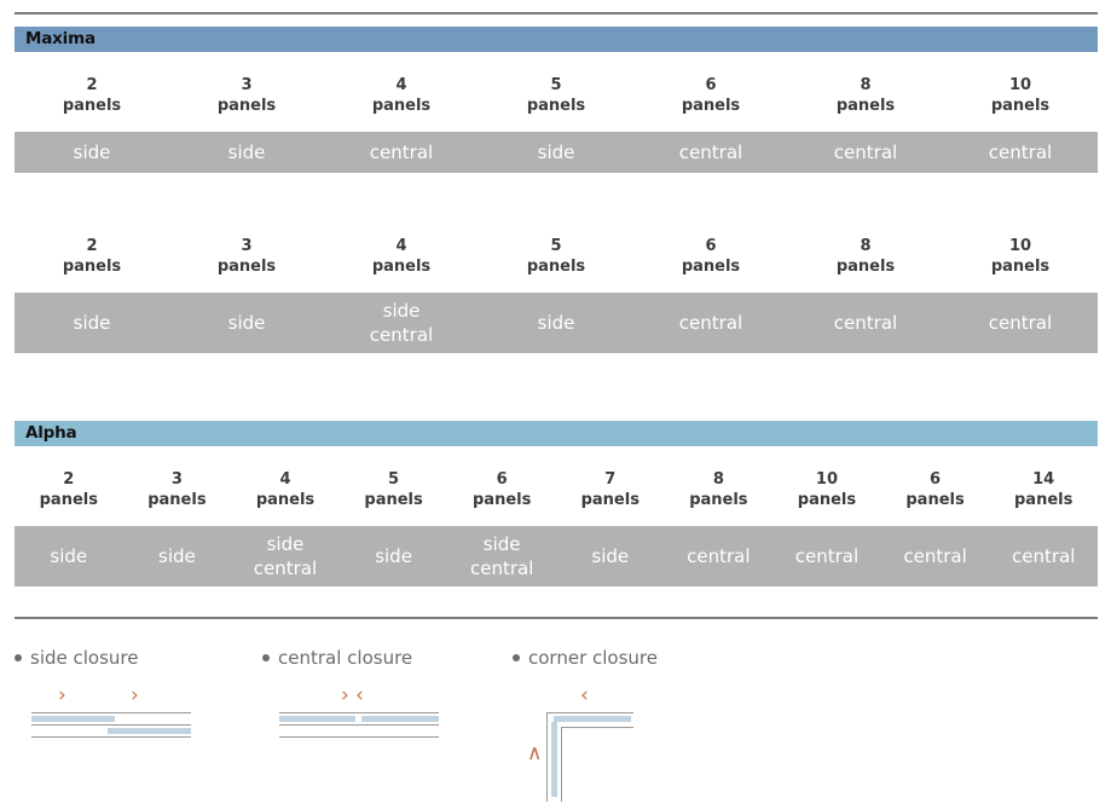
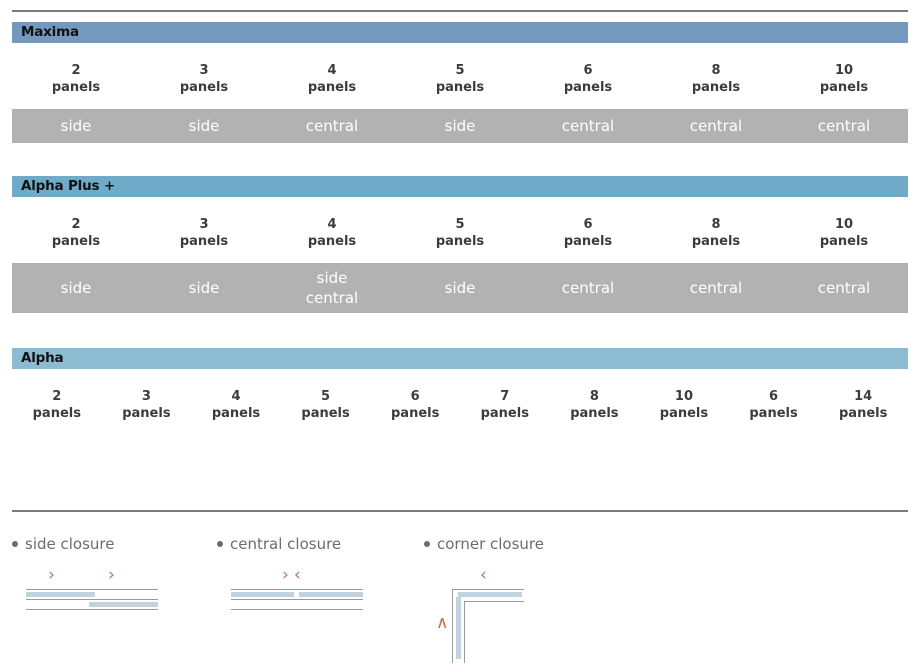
  Maxima
  2 panels	3 panels	4 panels	5 panels	6 panels	8 panels	10 panels
  side	side	central	side	central	central	central
+ Alpha Plus +
  2 panels	3 panels	4 panels	5 panels	6 panels	8 panels	10 panels
  side	side	side central	side	central	central	central
  Alpha
  2 panels	3 panels	4 panels	5 panels	6 panels	7 panels	8 panels	10 panels	6 panels	14 panels
- side	side	side central	side	side central	side	central	central	central	central
  side closure
  ›
  ›
  central closure
  ›
  ‹
  corner closure
  ‹
  ∧
